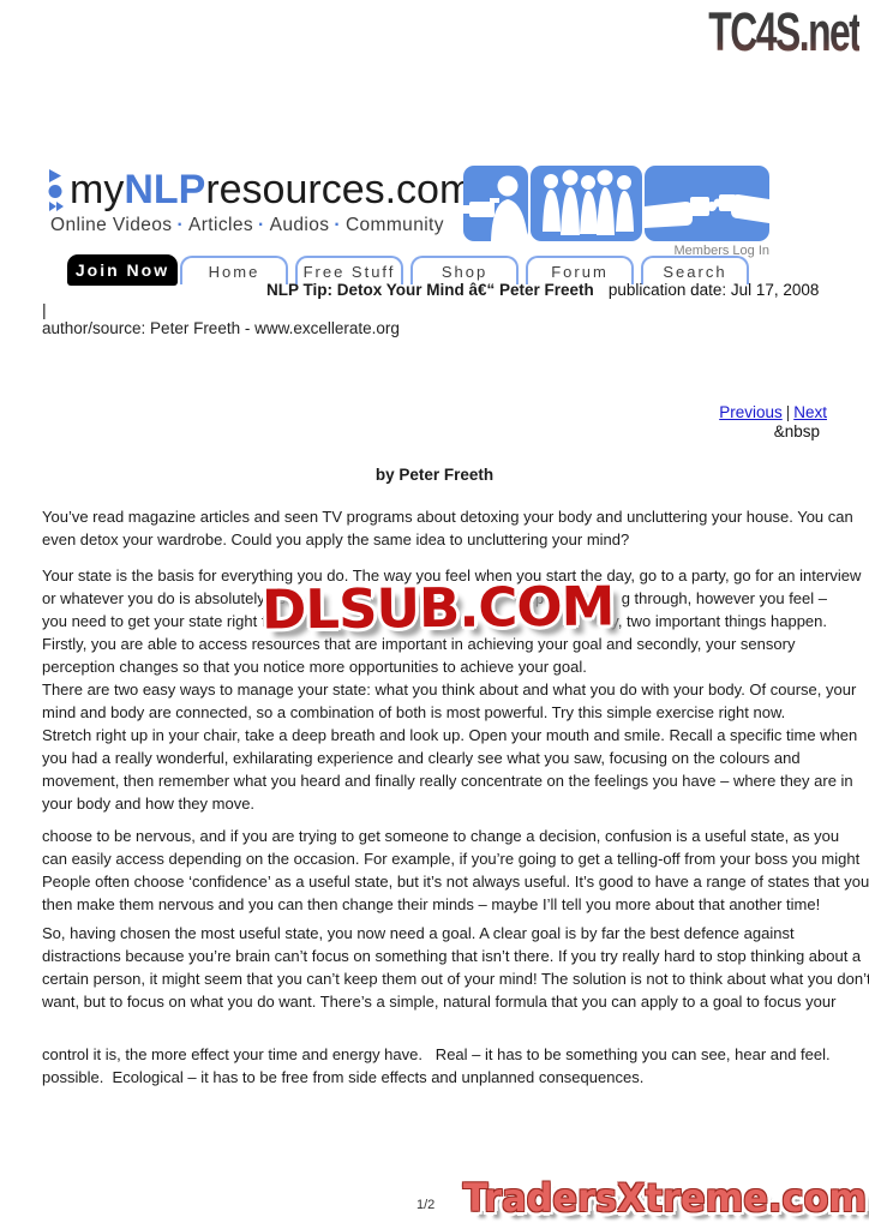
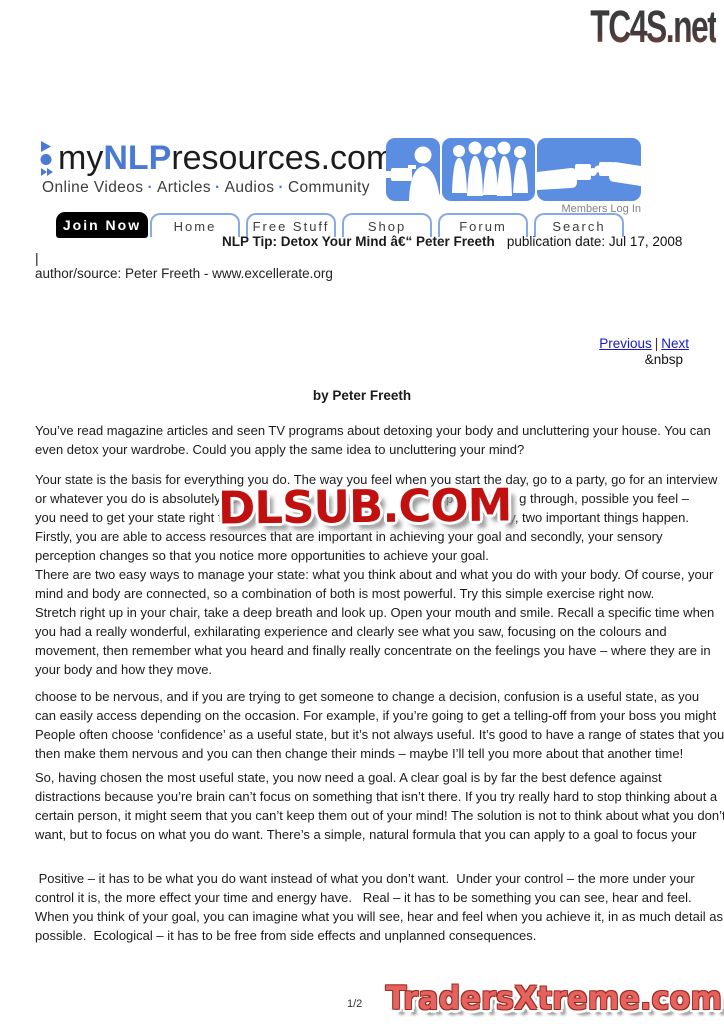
  TC4S.net
  myNLPresources.com
  Online Videos · Articles · Audios · Community
  Members Log In
  Join Now
  Home
  Free Stuff
  Shop
  Forum
  Search
  NLP Tip: Detox Your Mind â€“ Peter Freeth publication date: Jul 17, 2008
  |
  author/source: Peter Freeth - www.excellerate.org
  Previous | Next
  &nbsp
  by Peter Freeth
  You’ve read magazine articles and seen TV programs about detoxing your body and uncluttering your house. You can
  even detox your wardrobe. Could you apply the same idea to uncluttering your mind?
  Your state is the basis for everything you do. The way you feel when you start the day, go to a party, go for an interview
  or whatever you do is absolutely ke
  mp’
- g through, however you feel –
+ g through, possible you feel –
  you need to get your state right firs
  ity, two important things happen.
  Firstly, you are able to access resources that are important in achieving your goal and secondly, your sensory
  perception changes so that you notice more opportunities to achieve your goal.
  There are two easy ways to manage your state: what you think about and what you do with your body. Of course, your
  mind and body are connected, so a combination of both is most powerful. Try this simple exercise right now.
  Stretch right up in your chair, take a deep breath and look up. Open your mouth and smile. Recall a specific time when
  you had a really wonderful, exhilarating experience and clearly see what you saw, focusing on the colours and
  movement, then remember what you heard and finally really concentrate on the feelings you have – where they are in
  your body and how they move.
  choose to be nervous, and if you are trying to get someone to change a decision, confusion is a useful state, as you
  can easily access depending on the occasion. For example, if you’re going to get a telling-off from your boss you might
  People often choose ‘confidence’ as a useful state, but it’s not always useful. It’s good to have a range of states that you
  then make them nervous and you can then change their minds – maybe I’ll tell you more about that another time!
  So, having chosen the most useful state, you now need a goal. A clear goal is by far the best defence against
  distractions because you’re brain can’t focus on something that isn’t there. If you try really hard to stop thinking about a
  certain person, it might seem that you can’t keep them out of your mind! The solution is not to think about what you don’
  want, but to focus on what you do want. There’s a simple, natural formula that you can apply to a goal to focus your
+ Positive – it has to be what you do want instead of what you don’t want. Under your control – the more under your
  control it is, the more effect your time and energy have. Real – it has to be something you can see, hear and feel.
+ When you think of your goal, you can imagine what you will see, hear and feel when you achieve it, in as much detail as
  possible. Ecological – it has to be free from side effects and unplanned consequences.
  DLSUB.COM
  1/2
  TradersXtreme.com
